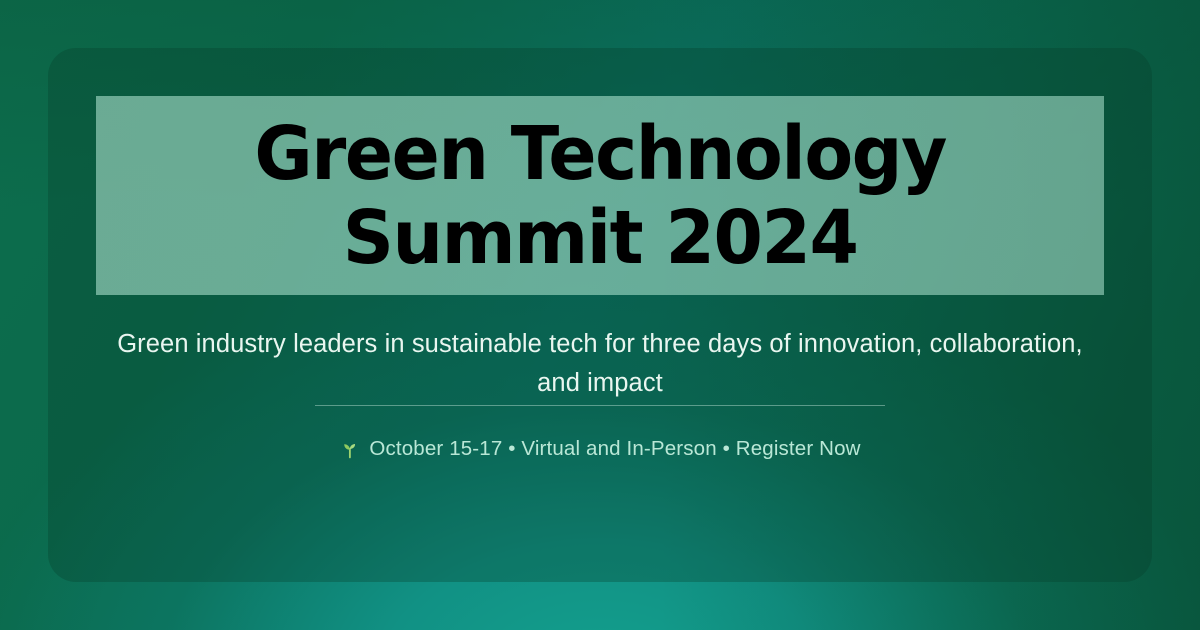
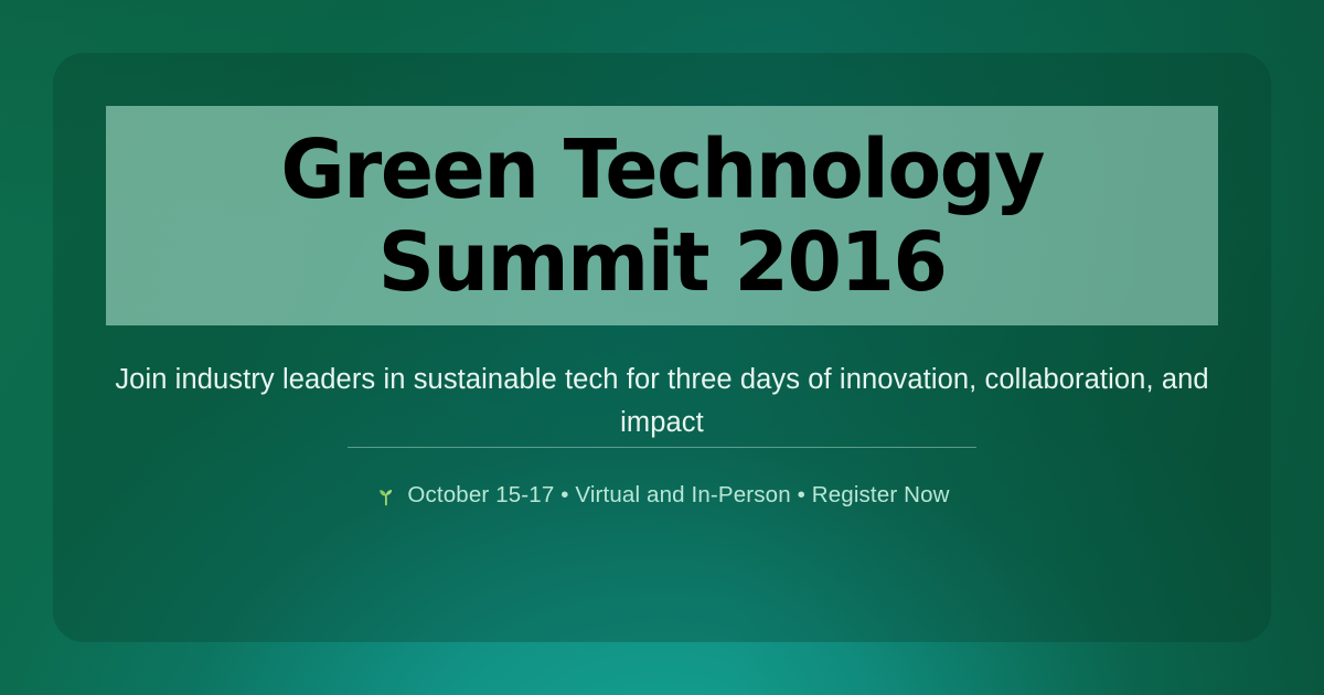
  Green Technology
- Summit 2024
+ Summit 2016
- Green industry leaders in sustainable tech for three days of innovation, collaboration, and impact
+ Join industry leaders in sustainable tech for three days of innovation, collaboration, and impact
  October 15-17 • Virtual and In-Person • Register Now
